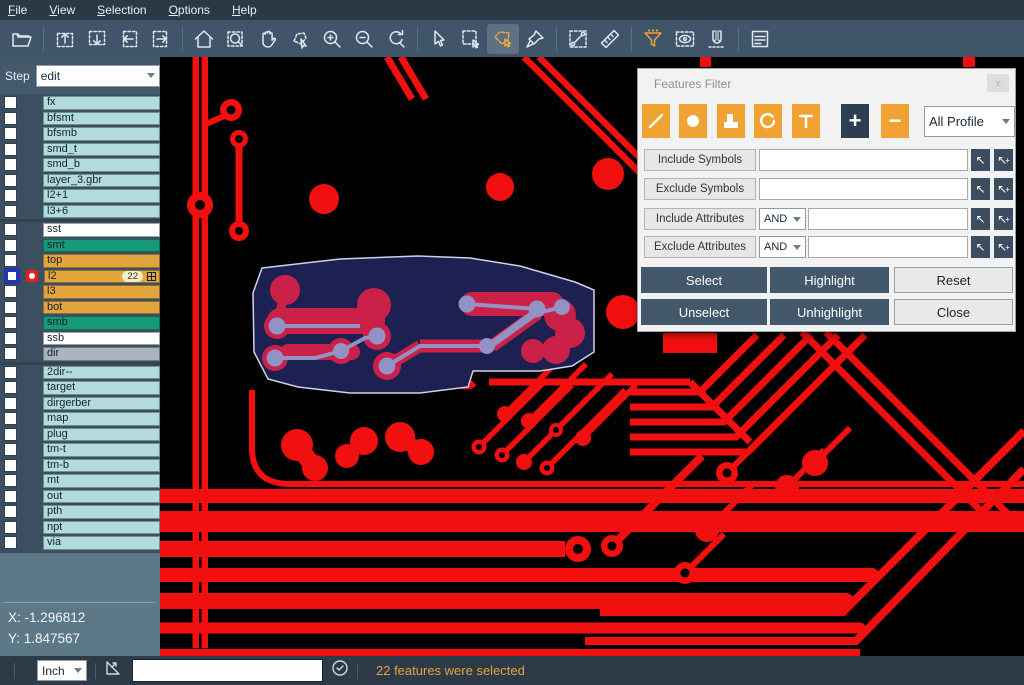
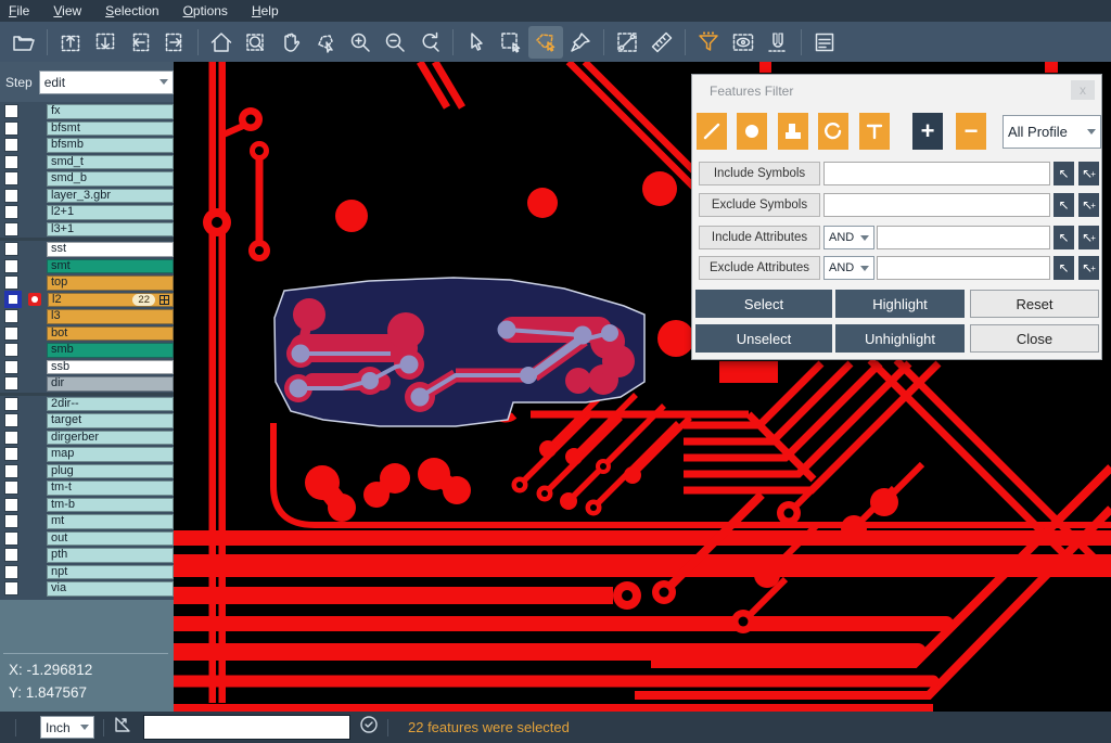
  File
  View
  Selection
  Options
  Help
  Step
  edit
  fx
  bfsmt
  bfsmb
  smd_t
  smd_b
  layer_3.gbr
  l2+1
- l3+6
+ l3+1
  sst
  smt
  top
  l2
  22
  l3
  bot
  smb
  ssb
  dir
  2dir--
  target
  dirgerber
  map
  plug
  tm-t
  tm-b
  mt
  out
  pth
  npt
  via
  X: -1.296812
  Y: 1.847567
  Features Filter
  x
  +
  −
  All Profile
  Include Symbols
  ↖
  ↖
  +
  Exclude Symbols
  ↖
  ↖
  +
  Include Attributes
  AND
  ↖
  ↖
  +
  Exclude Attributes
  AND
  ↖
  ↖
  +
  Select
  Highlight
  Reset
  Unselect
  Unhighlight
  Close
  Inch
  22 features were selected
